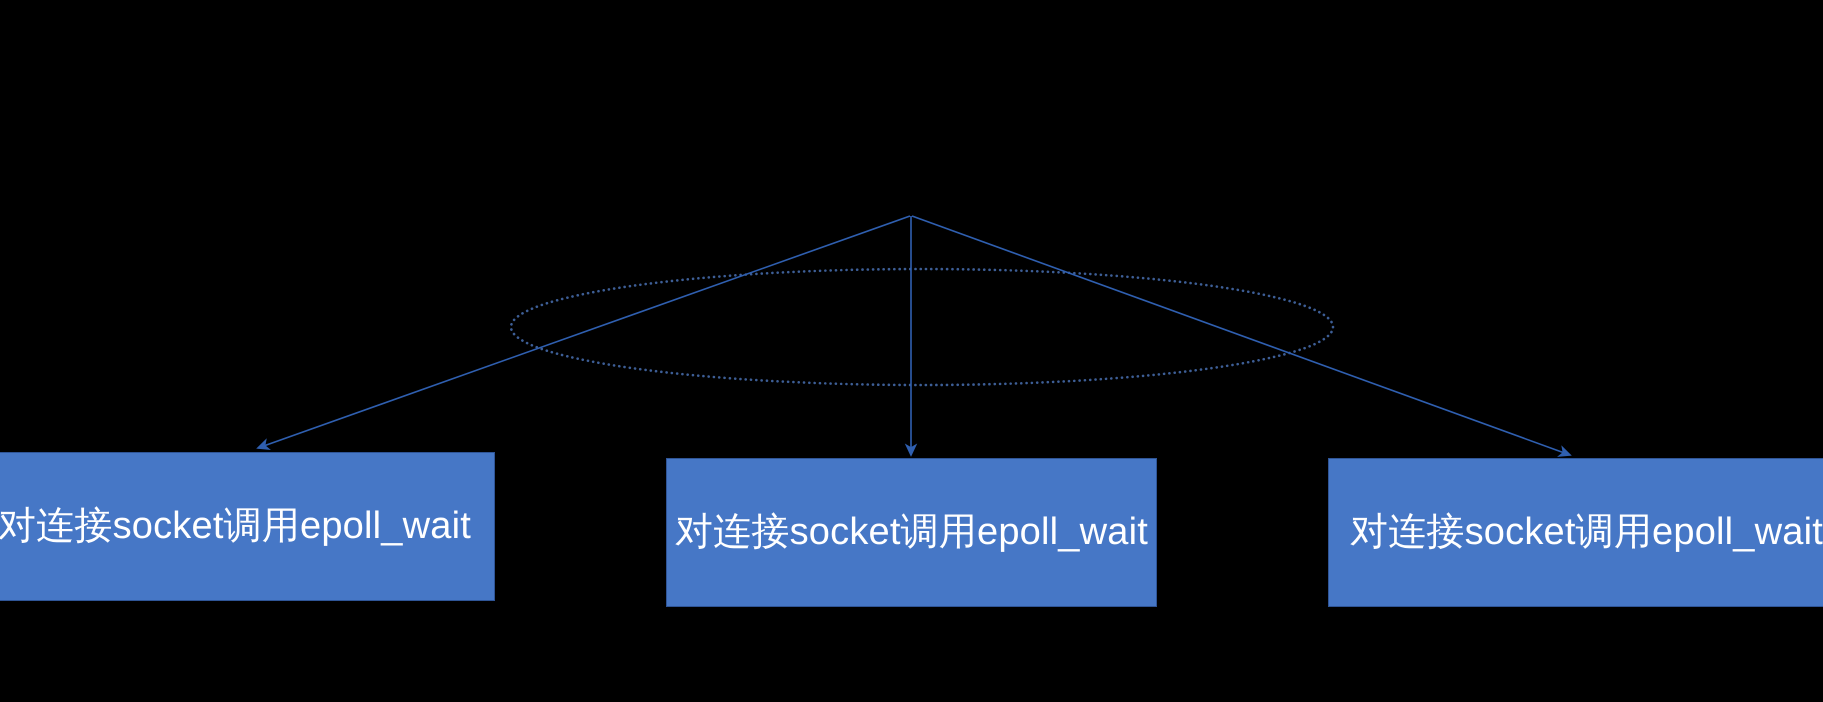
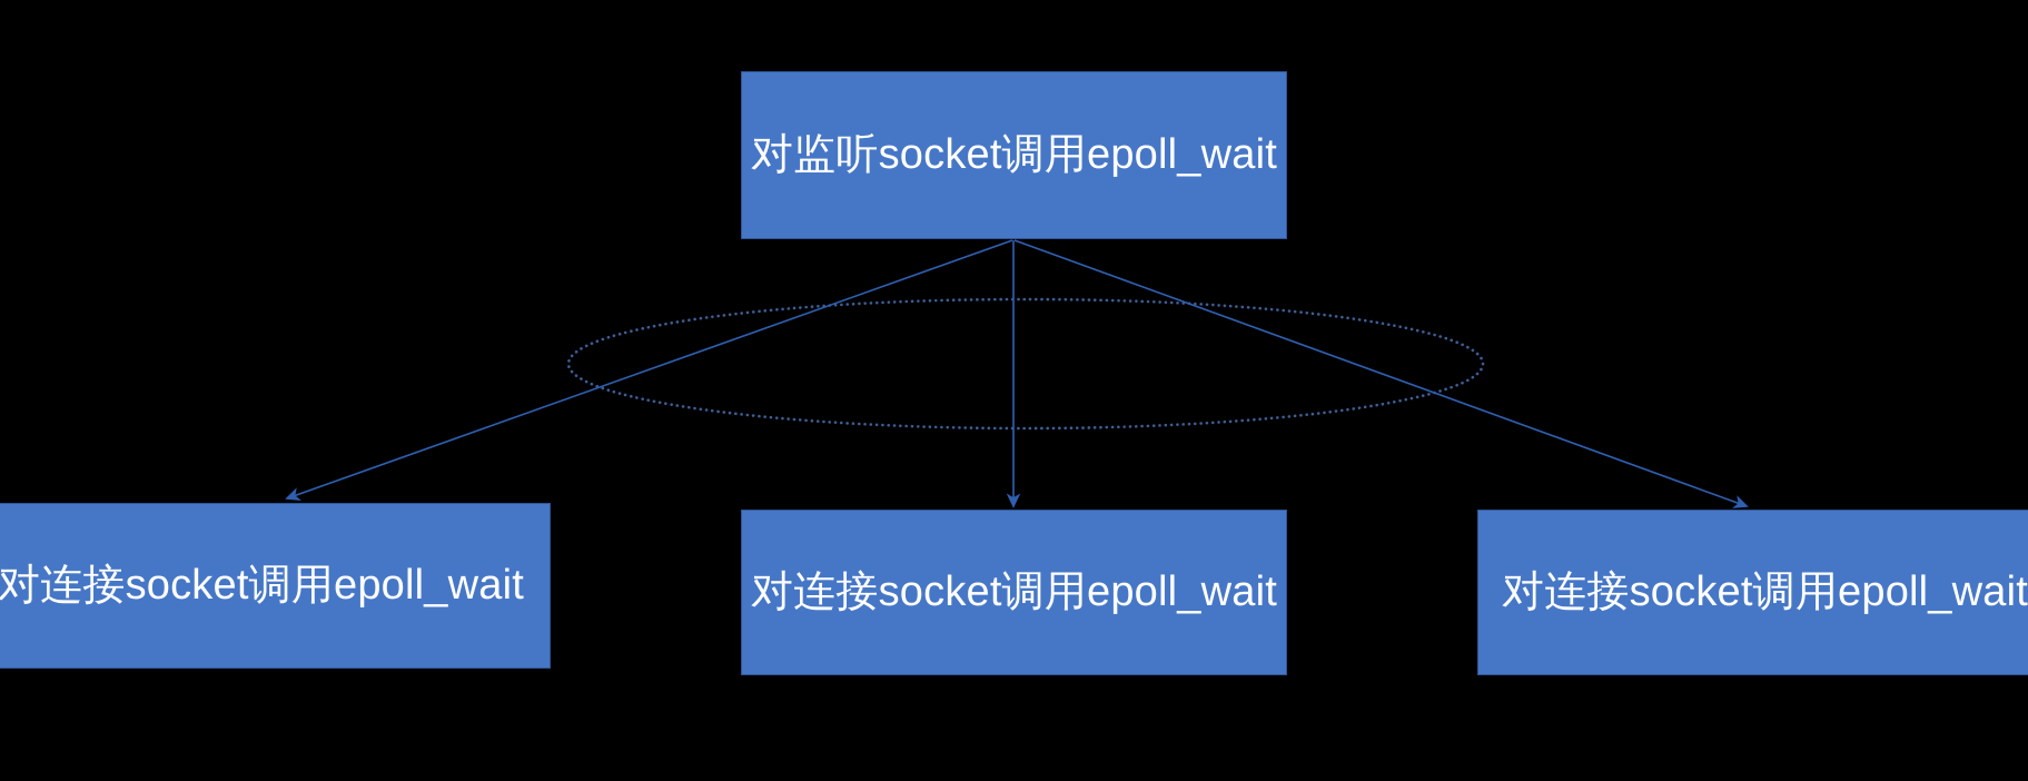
+ 对监听socket调用epoll_wait
  对连接socket调用epoll_wait
  对连接socket调用epoll_wait
  对连接socket调用epoll_wait
